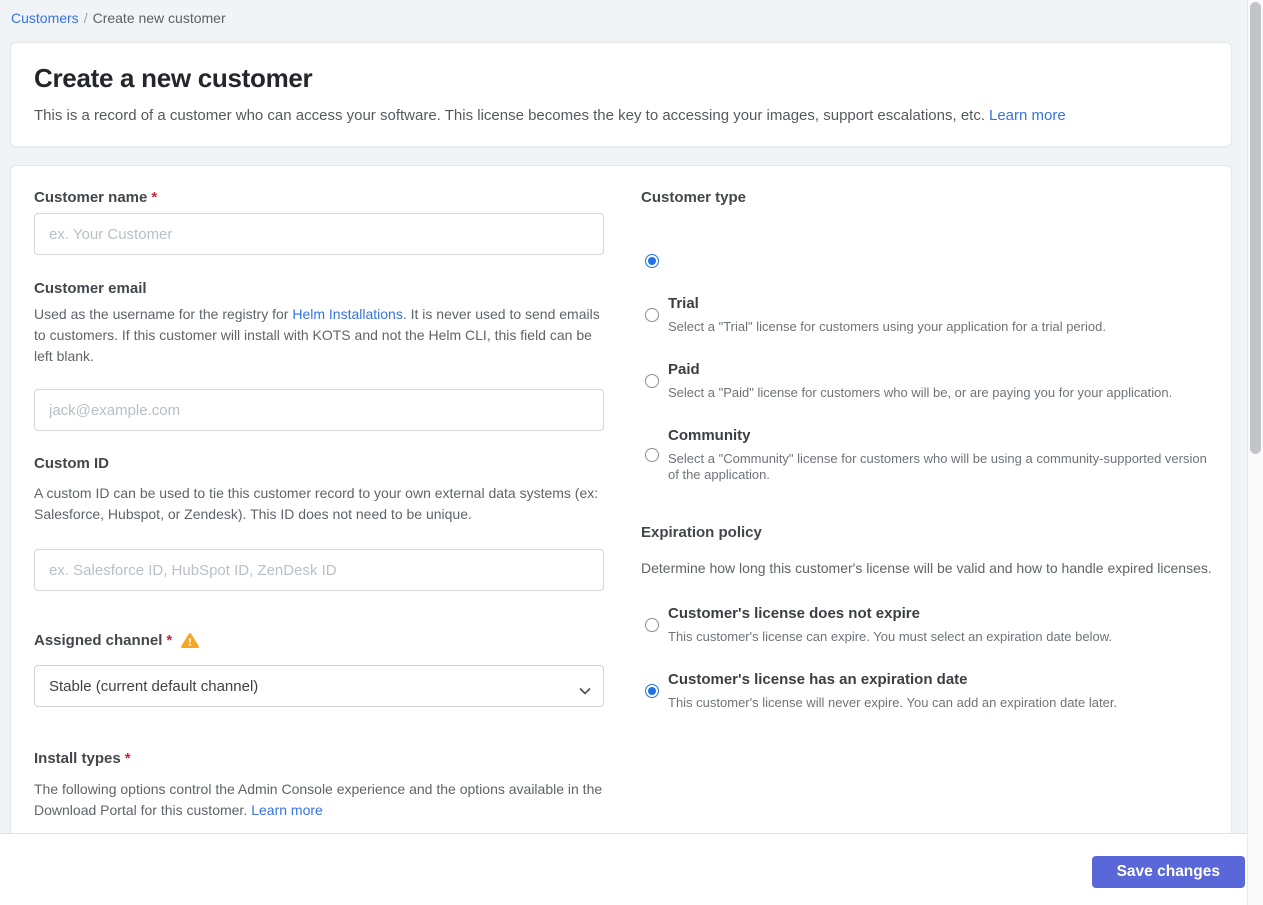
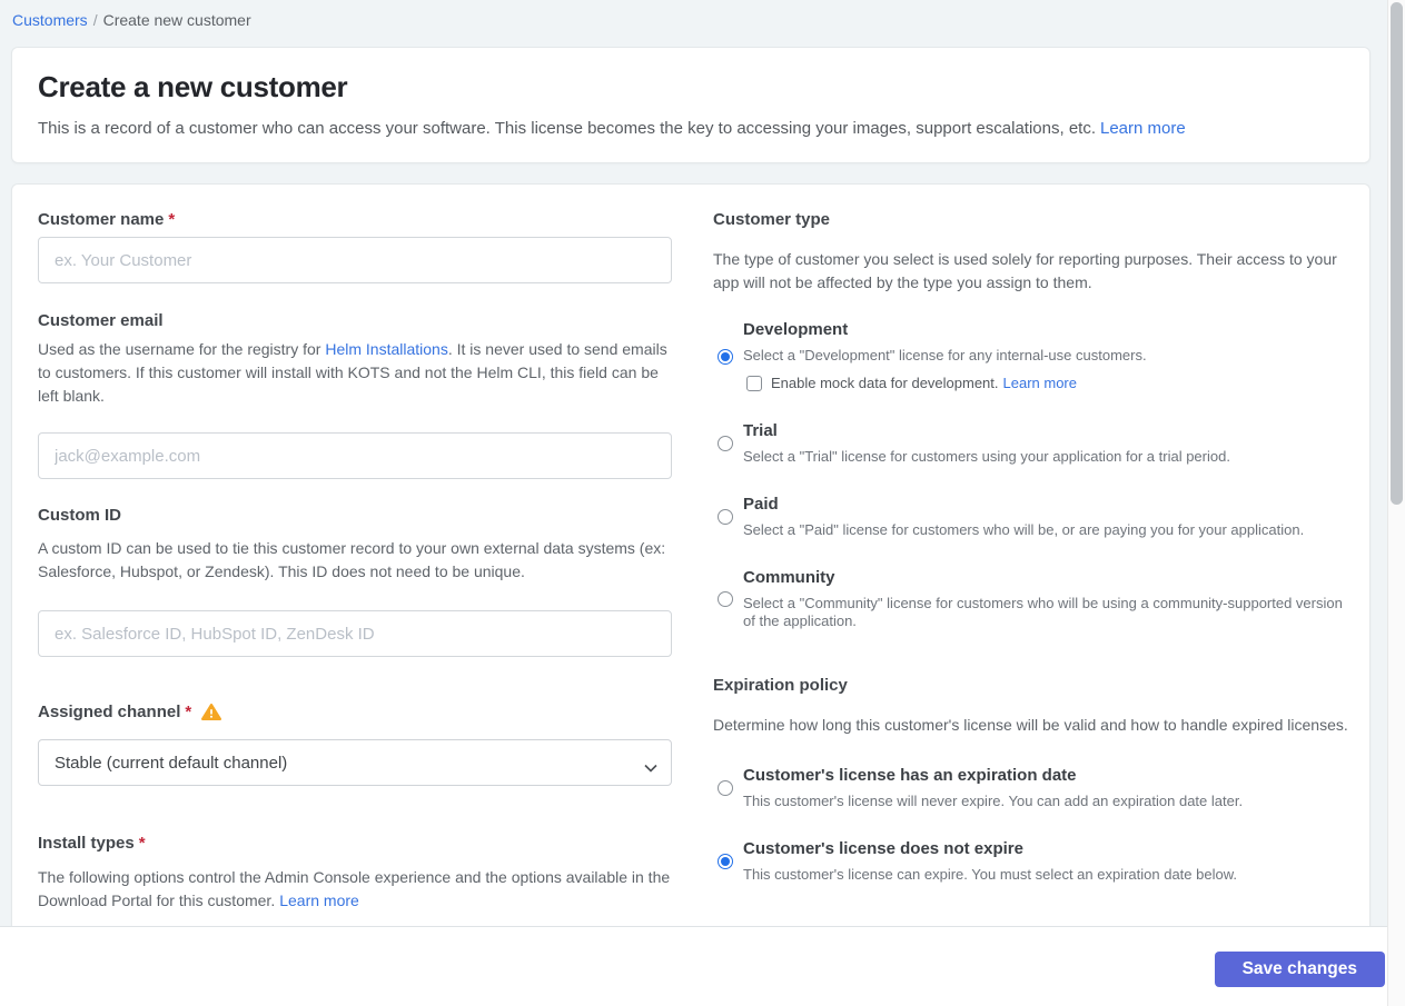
  Customers / Create new customer
  Create a new customer
  This is a record of a customer who can access your software. This license becomes the key to accessing your images, support escalations, etc. Learn more
  Customer name
  *
  ex. Your Customer
  Customer email
  Used as the username for the registry for Helm Installations. It is never used to send emails to customers. If this customer will install with KOTS and not the Helm CLI, this field can be left blank.
  jack@example.com
  Custom ID
  A custom ID can be used to tie this customer record to your own external data systems (ex: Salesforce, Hubspot, or Zendesk). This ID does not need to be unique.
  ex. Salesforce ID, HubSpot ID, ZenDesk ID
  Assigned channel
  *
  Stable (current default channel)
  Install types
  *
  The following options control the Admin Console experience and the options available in the Download Portal for this customer. Learn more
  Customer type
+ The type of customer you select is used solely for reporting purposes. Their access to your app will not be affected by the type you assign to them.
+ Development
+ Select a "Development" license for any internal-use customers.
+ Enable mock data for development. Learn more
  Trial
  Select a "Trial" license for customers using your application for a trial period.
  Paid
  Select a "Paid" license for customers who will be, or are paying you for your application.
  Community
  Select a "Community" license for customers who will be using a community-supported version of the application.
  Expiration policy
  Determine how long this customer's license will be valid and how to handle expired licenses.
- Customer's license does not expire
+ Customer's license has an expiration date
- This customer's license can expire. You must select an expiration date below.
+ This customer's license will never expire. You can add an expiration date later.
- Customer's license has an expiration date
+ Customer's license does not expire
- This customer's license will never expire. You can add an expiration date later.
+ This customer's license can expire. You must select an expiration date below.
  Save changes
